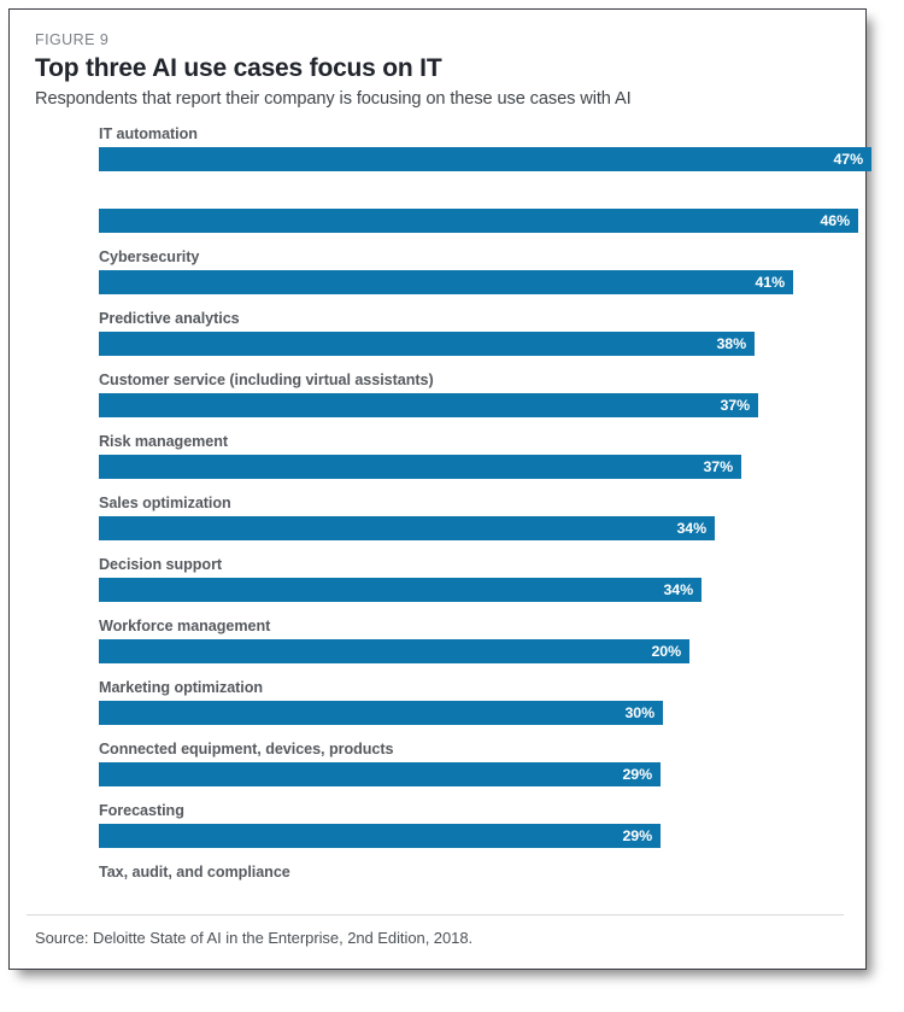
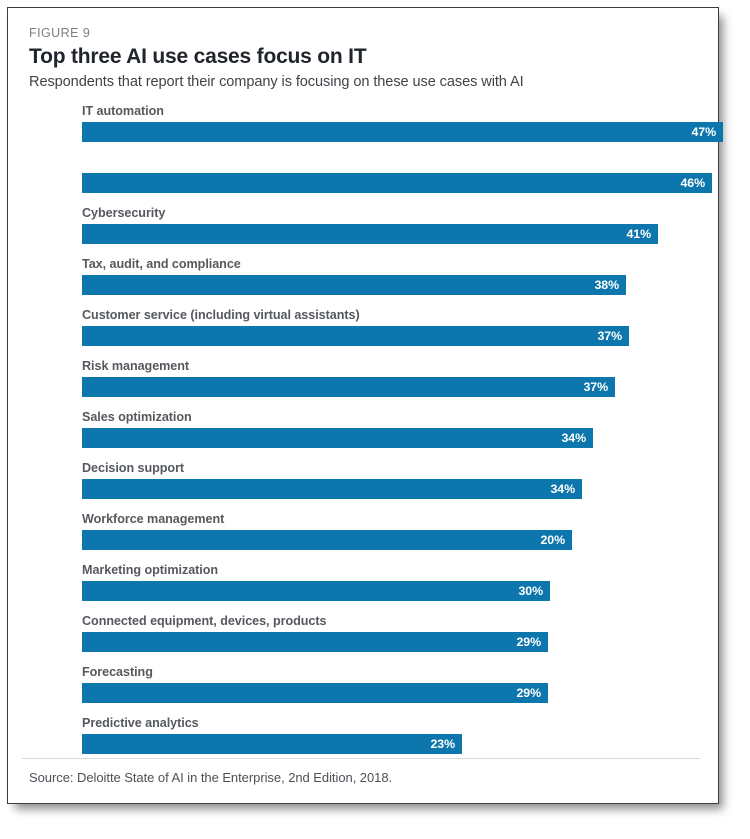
  FIGURE 9
  Top three AI use cases focus on IT
  Respondents that report their company is focusing on these use cases with AI
  IT automation
  47%
  46%
  Cybersecurity
  41%
- Predictive analytics
+ Tax, audit, and compliance
  38%
  Customer service (including virtual assistants)
  37%
  Risk management
  37%
  Sales optimization
  34%
  Decision support
  34%
  Workforce management
  20%
  Marketing optimization
  30%
  Connected equipment, devices, products
  29%
  Forecasting
  29%
- Tax, audit, and compliance
+ Predictive analytics
+ 23%
  Source: Deloitte State of AI in the Enterprise, 2nd Edition, 2018.
